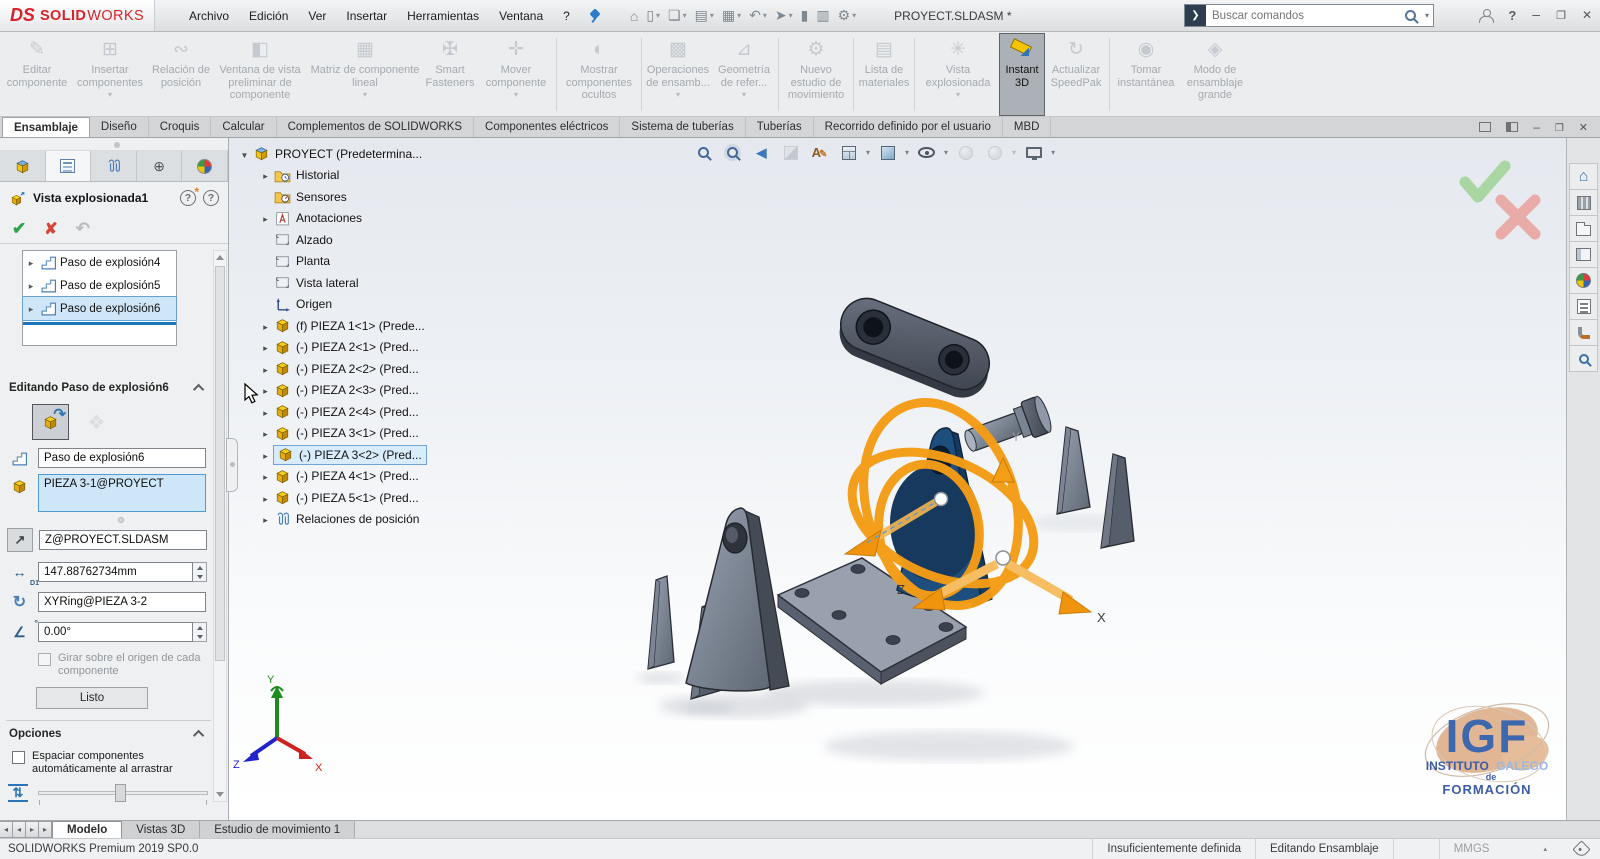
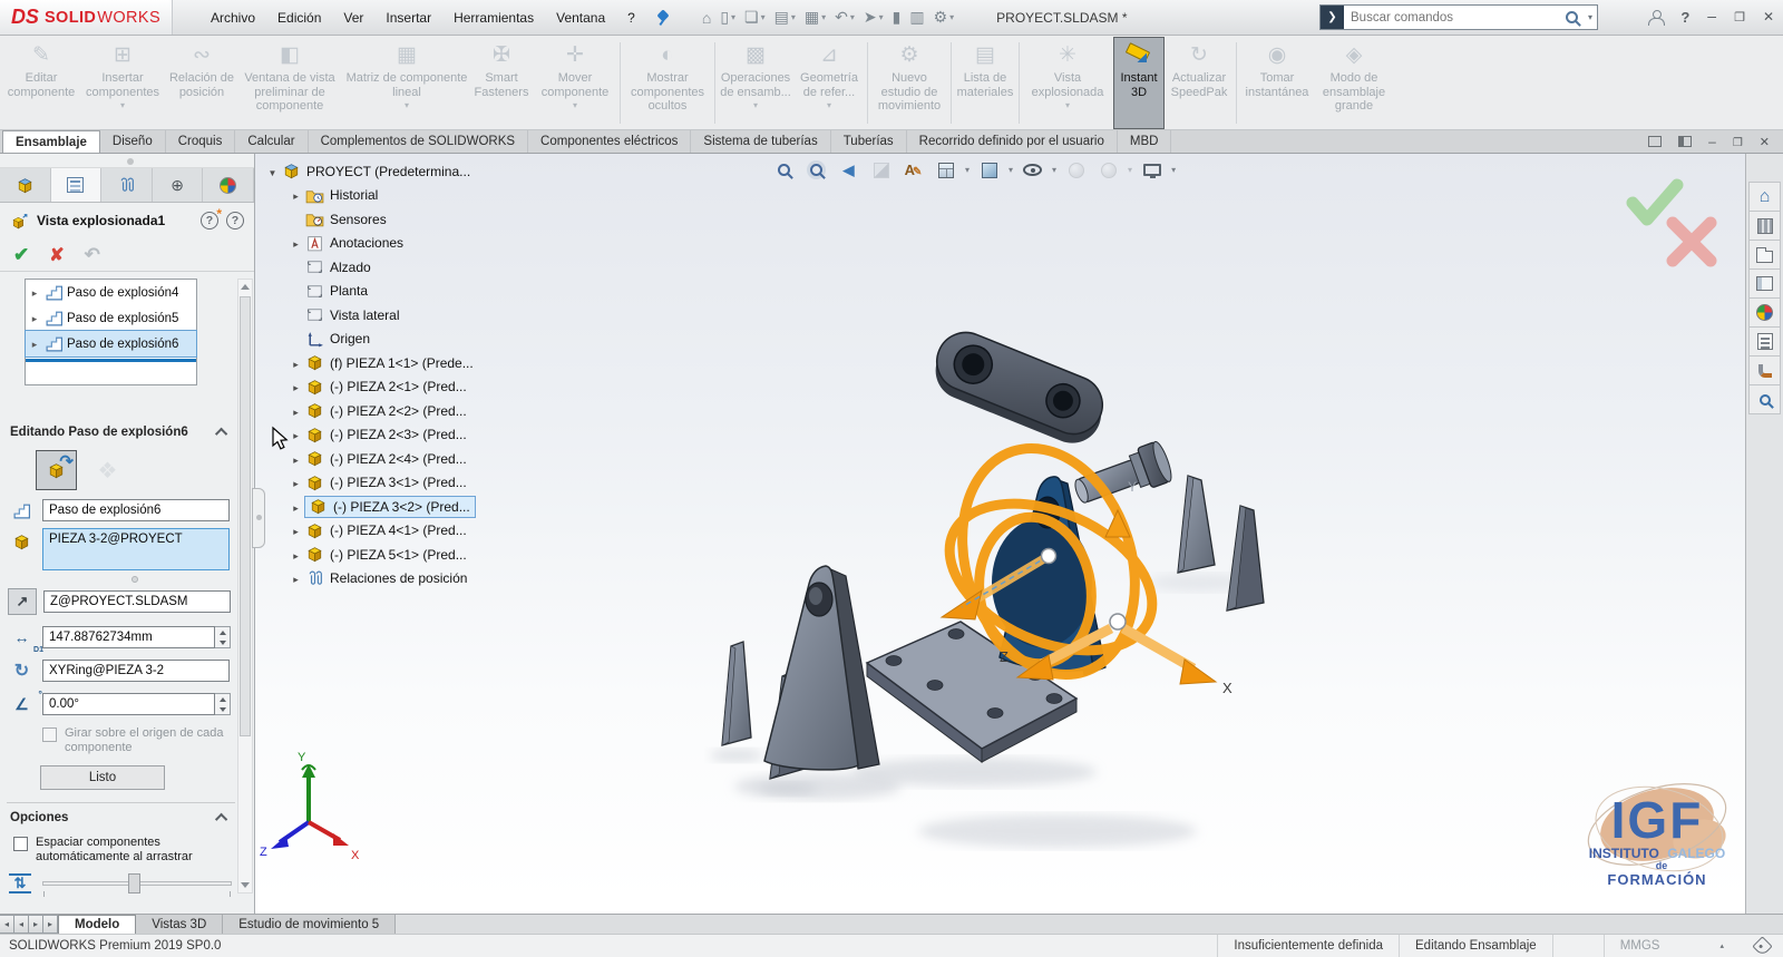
  DS
  SOLID
  WORKS
  Archivo
  Edición
  Ver
  Insertar
  Herramientas
  Ventana
  ?
  ⌂
  ▯
  ❏
  ▤
  ▦
  ↶
  ➤
  ▮
  ▥
  ⚙
  PROYECT.SLDASM *
  Buscar comandos
  ✎
  Editar componente
  ⊞
  Insertar componentes
  ∾
  Relación de posición
  ◧
  Ventana de vista preliminar de componente
  ▦
  Matriz de componente lineal
  ✠
  Smart Fasteners
  ✛
  Mover componente
  ◐
  Mostrar componentes ocultos
  ▩
  Operaciones de ensamb...
  ⊿
  Geometría de refer...
  ⚙
  Nuevo estudio de movimiento
  ▤
  Lista de materiales
  ✳
  Vista explosionada
  Instant 3D
  ↻
  Actualizar SpeedPak
  ◉
  Tomar instantánea
  ◈
  Modo de ensamblaje grande
  Ensamblaje
  Diseño
  Croquis
  Calcular
  Complementos de SOLIDWORKS
  Componentes eléctricos
  Sistema de tuberías
  Tuberías
  Recorrido definido por el usuario
  MBD
  Vista explosionada1
  Paso de explosión4
  Paso de explosión5
  Paso de explosión6
  Editando Paso de explosión6
  Paso de explosión6
- PIEZA 3-1@PROYECT
+ PIEZA 3-2@PROYECT
  Z@PROYECT.SLDASM
  147.88762734mm
  XYRing@PIEZA 3-2
  0.00°
  Girar sobre el origen de cada componente
  Listo
  Opciones
  Espaciar componentes automáticamente al arrastrar
  Y
  X
  Z
  Y
  Z
  X
  IGF
  INSTITUTO GALEGO
  de
  FORMACIÓN
  PROYECT (Predetermina...
  Historial
  Sensores
  Anotaciones
  Alzado
  Planta
  Vista lateral
  Origen
  (f) PIEZA 1<1> (Prede...
  (-) PIEZA 2<1> (Pred...
  (-) PIEZA 2<2> (Pred...
  (-) PIEZA 2<3> (Pred...
  (-) PIEZA 2<4> (Pred...
  (-) PIEZA 3<1> (Pred...
  (-) PIEZA 3<2> (Pred...
  (-) PIEZA 4<1> (Pred...
  (-) PIEZA 5<1> (Pred...
  Relaciones de posición
  Modelo
  Vistas 3D
- Estudio de movimiento 1
+ Estudio de movimiento 5
  SOLIDWORKS Premium 2019 SP0.0
  Insuficientemente definida
  Editando Ensamblaje
  MMGS
